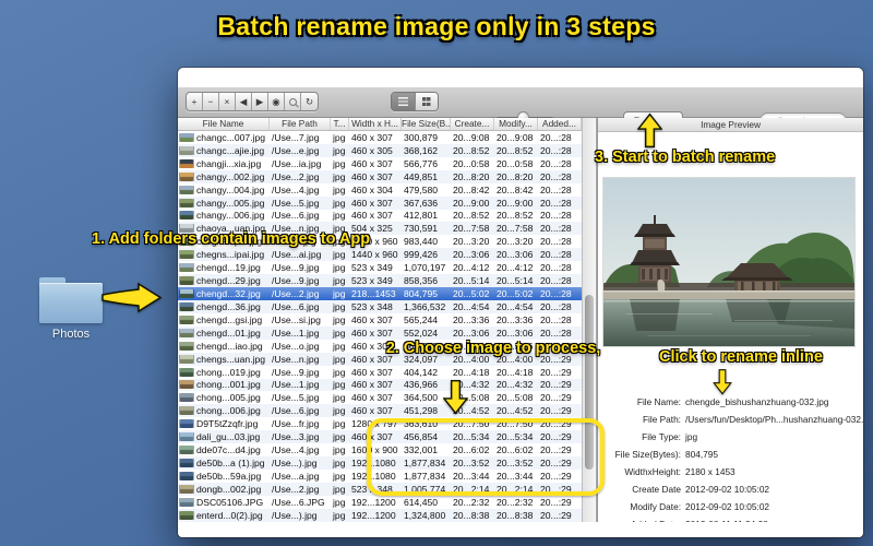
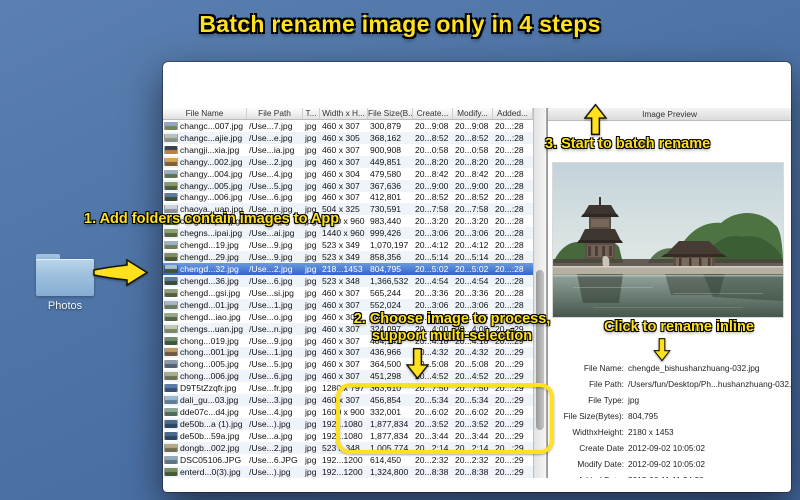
  Photos
- +
- −
- ×
- ◀
- ▶
- ◉
- ↻
  File Name
  File Path
  T...
  Width x H...
  File Size(B..
  Create...
  Modify...
  Added...
  changc...007.jpg
  /Use...7.jpg
  jpg
  460 x 307
  300,879
  20...9:08
  20...9:08
  20...:28
  changc...ajie.jpg
  /Use...e.jpg
  jpg
  460 x 305
  368,162
  20...8:52
  20...8:52
  20...:28
  changji...xia.jpg
  /Use...ia.jpg
  jpg
  460 x 307
- 566,776
+ 900,908
  20...0:58
  20...0:58
  20...:28
  changy...002.jpg
  /Use...2.jpg
  jpg
  460 x 307
  449,851
  20...8:20
  20...8:20
  20...:28
  changy...004.jpg
  /Use...4.jpg
  jpg
  460 x 304
  479,580
  20...8:42
  20...8:42
  20...:28
  changy...005.jpg
  /Use...5.jpg
  jpg
  460 x 307
  367,636
  20...9:00
  20...9:00
  20...:28
  changy...006.jpg
  /Use...6.jpg
  jpg
  460 x 307
  412,801
  20...8:52
  20...8:52
  20...:28
  chaoya...uan.jpg
  /Use...n.jpg
  jpg
  504 x 325
  730,591
  20...7:58
  20...7:58
  20...:28
  chegns...pai.jpg
  /Use...i.jpg
  jpg
  1440 x 960
  983,440
  20...3:20
  20...3:20
  20...:28
  chegns...ipai.jpg
  /Use...ai.jpg
  jpg
  1440 x 960
  999,426
  20...3:06
  20...3:06
  20...:28
  chengd...19.jpg
  /Use...9.jpg
  jpg
  523 x 349
  1,070,197
  20...4:12
  20...4:12
  20...:28
  chengd...29.jpg
  /Use...9.jpg
  jpg
  523 x 349
  858,356
  20...5:14
  20...5:14
  20...:28
  chengd...32.jpg
  /Use...2.jpg
  jpg
  218...1453
  804,795
  20...5:02
  20...5:02
  20...:28
  chengd...36.jpg
  /Use...6.jpg
  jpg
  523 x 348
  1,366,532
  20...4:54
  20...4:54
  20...:28
  chengd...gsi.jpg
  /Use...si.jpg
  jpg
  460 x 307
  565,244
  20...3:36
  20...3:36
  20...:28
  chengd...01.jpg
  /Use...1.jpg
  jpg
  460 x 307
  552,024
  20...3:06
  20...3:06
  20...:28
  chengd...iao.jpg
  /Use...o.jpg
  jpg
  460 x 307
  565,279
  20...3:26
  20...3:26
  20...:28
  chengs...uan.jpg
  /Use...n.jpg
  jpg
  460 x 307
  324,097
  20...4:00
  20...4:00
  20...:29
  chong...019.jpg
  /Use...9.jpg
  jpg
  460 x 307
  404,142
  20...4:18
  20...4:18
  20...:29
  chong...001.jpg
  /Use...1.jpg
  jpg
  460 x 307
  436,966
  0...4:32
  20...4:32
  20...:29
  chong...005.jpg
  /Use...5.jpg
  jpg
  460 x 307
  364,500
  20...5:08
  20...:29
  chong...006.jpg
  /Use...6.jpg
  jpg
  460 x 307
  451,298
  0...4:52
  20...4:52
  20...:29
  D9T5tZzqfr.jpg
  /Use...fr.jpg
  jpg
  1280 x 797
  363,610
  20...7:50
  20...7:50
  20...:29
  dali_gu...03.jpg
  /Use...3.jpg
  jpg
  460 x 307
  456,854
  20...5:34
  20...5:34
  20...:29
  dde07c...d4.jpg
  /Use...4.jpg
  jpg
  1600 x 900
  332,001
  20...6:02
  20...6:02
  20...:29
  de50b...a (1).jpg
  /Use...).jpg
  jpg
  192...1080
  1,877,834
  20...3:52
  20...3:52
  20...:29
  de50b...59a.jpg
  /Use...a.jpg
  jpg
  192...1080
  1,877,834
  20...3:44
  20...3:44
  20...:29
  dongb...002.jpg
  /Use...2.jpg
  jpg
  523 x 348
  1,005,774
  20...2:14
  20...2:14
  20...:29
  DSC05106.JPG
  /Use...6.JPG
  jpg
  192...1200
  614,450
  20...2:32
  20...2:32
  20...:29
- enterd...0(2).jpg
+ enterd...0(3).jpg
  /Use...).jpg
  jpg
  192...1200
  1,324,800
  20...8:38
  20...8:38
  20...:29
  Image Preview
  File Name:
  chengde_bishushanzhuang-032.jpg
  File Path:
  /Users/fun/Desktop/Ph...hushanzhuang-032.
  File Type:
  jpg
  File Size(Bytes):
  804,795
  WidthxHeight:
  2180 x 1453
  Create Date
  2012-09-02 10:05:02
  Modify Date:
  2012-09-02 10:05:02
- Batch rename image only in 3 steps
+ Batch rename image only in 4 steps
  1. Add folders contain images to App
  2. Choose image to process,
+ support multi-selection
  3. Start to batch rename
  Click to rename inline
